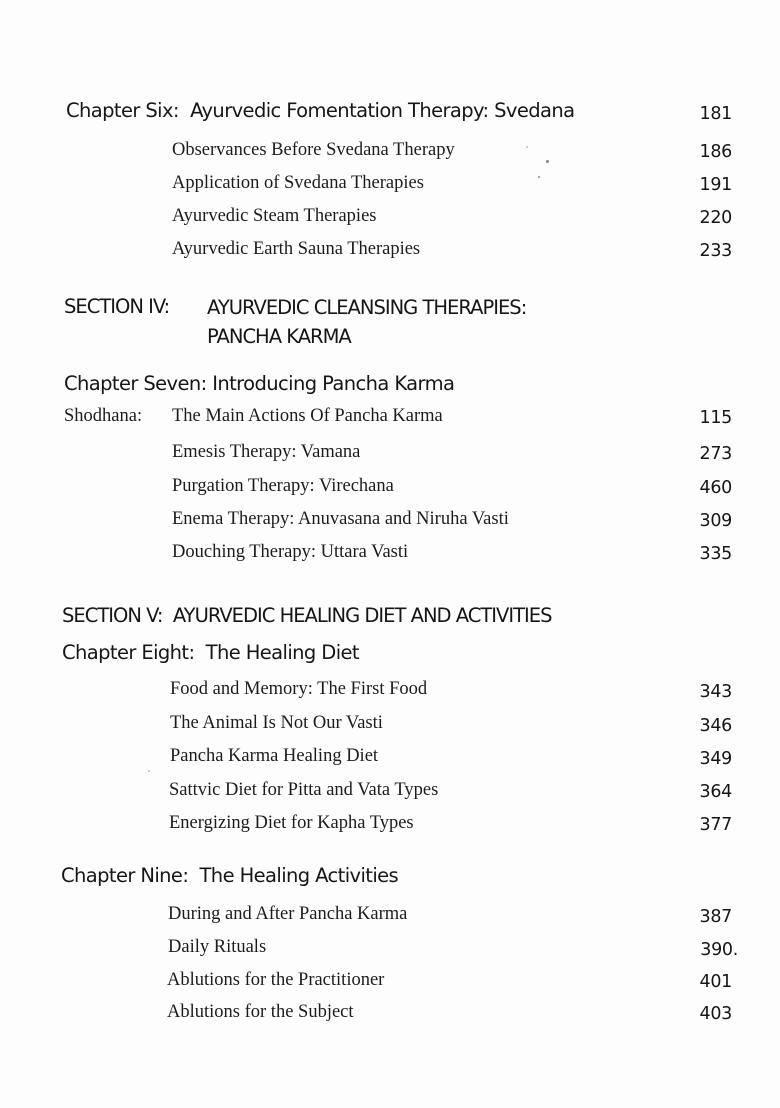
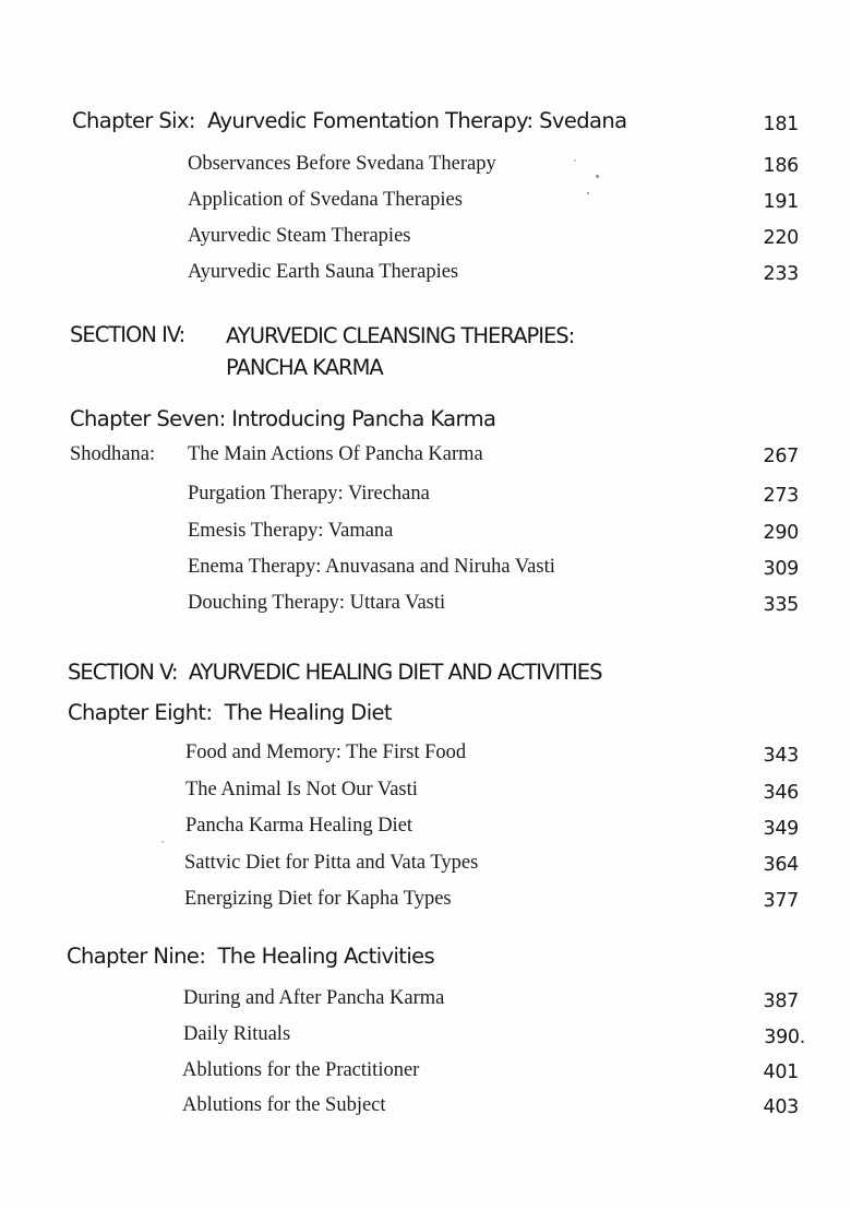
  Chapter Six: Ayurvedic Fomentation Therapy: Svedana
  181
  Observances Before Svedana Therapy
  186
  Application of Svedana Therapies
  191
  Ayurvedic Steam Therapies
  220
  Ayurvedic Earth Sauna Therapies
  233
  SECTION IV:
  AYURVEDIC CLEANSING THERAPIES:
  PANCHA KARMA
  Chapter Seven: Introducing Pancha Karma
  Shodhana:
  The Main Actions Of Pancha Karma
- 115
+ 267
- Emesis Therapy: Vamana
+ Purgation Therapy: Virechana
  273
- Purgation Therapy: Virechana
+ Emesis Therapy: Vamana
- 460
+ 290
  Enema Therapy: Anuvasana and Niruha Vasti
  309
  Douching Therapy: Uttara Vasti
  335
  SECTION V: AYURVEDIC HEALING DIET AND ACTIVITIES
  Chapter Eight: The Healing Diet
  Food and Memory: The First Food
  343
  The Animal Is Not Our Vasti
  346
  Pancha Karma Healing Diet
  349
  Sattvic Diet for Pitta and Vata Types
  364
  Energizing Diet for Kapha Types
  377
  Chapter Nine: The Healing Activities
  During and After Pancha Karma
  387
  Daily Rituals
  390.
  Ablutions for the Practitioner
  401
  Ablutions for the Subject
  403
